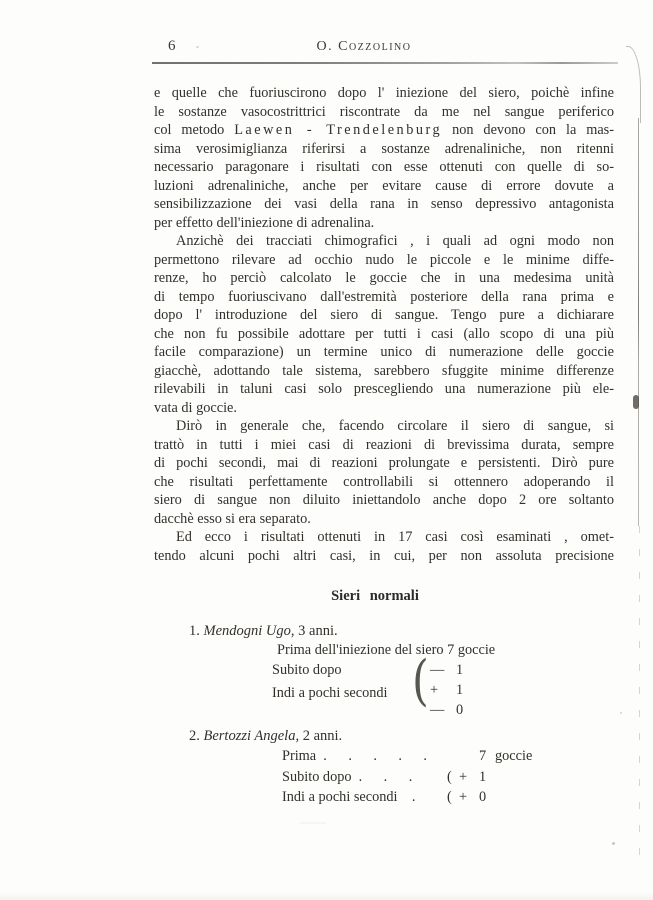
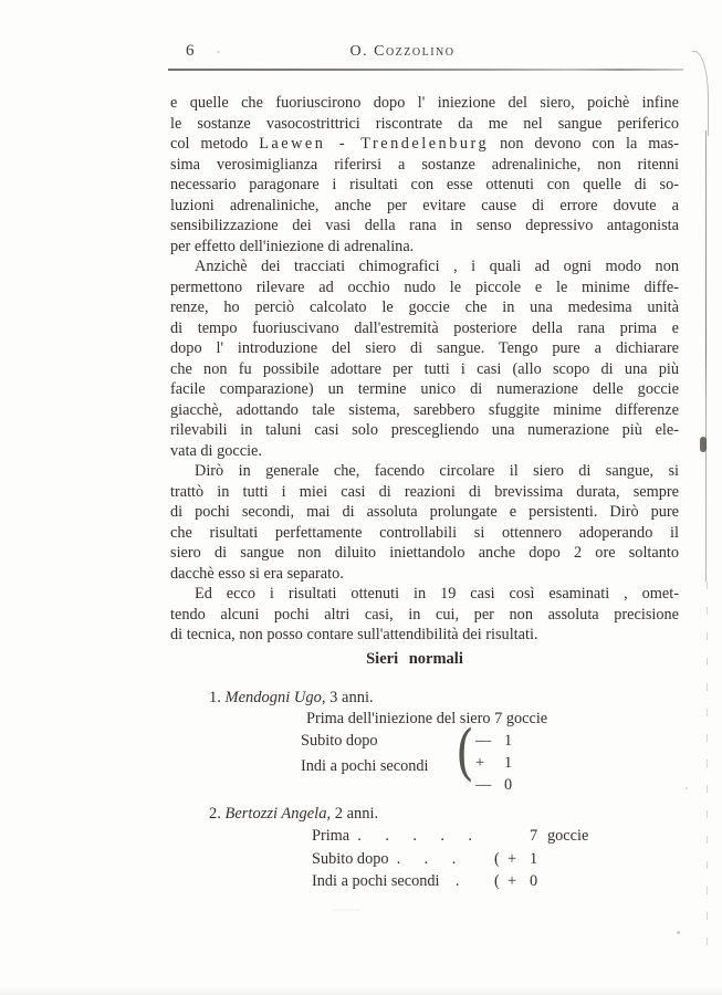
  6
  O. Cozzolino
  e quelle che fuoriuscirono dopo l' iniezione del siero, poichè infine
  le sostanze vasocostrittrici riscontrate da me nel sangue periferico
  col metodo Laewen - Trendelenburg non devono con la mas-
  sima verosimiglianza riferirsi a sostanze adrenaliniche, non ritenni
  necessario paragonare i risultati con esse ottenuti con quelle di so-
  luzioni adrenaliniche, anche per evitare cause di errore dovute a
  sensibilizzazione dei vasi della rana in senso depressivo antagonista
  per effetto dell'iniezione di adrenalina.
  Anzichè dei tracciati chimografici , i quali ad ogni modo non
  permettono rilevare ad occhio nudo le piccole e le minime diffe-
  renze, ho perciò calcolato le goccie che in una medesima unità
  di tempo fuoriuscivano dall'estremità posteriore della rana prima e
  dopo l' introduzione del siero di sangue. Tengo pure a dichiarare
  che non fu possibile adottare per tutti i casi (allo scopo di una più
  facile comparazione) un termine unico di numerazione delle goccie
  giacchè, adottando tale sistema, sarebbero sfuggite minime differenze
  rilevabili in taluni casi solo prescegliendo una numerazione più ele-
  vata di goccie.
  Dirò in generale che, facendo circolare il siero di sangue, si
  trattò in tutti i miei casi di reazioni di brevissima durata, sempre
- di pochi secondi, mai di reazioni prolungate e persistenti. Dirò pure
+ di pochi secondi, mai di assoluta prolungate e persistenti. Dirò pure
  che risultati perfettamente controllabili si ottennero adoperando il
  siero di sangue non diluito iniettandolo anche dopo 2 ore soltanto
  dacchè esso si era separato.
- Ed ecco i risultati ottenuti in 17 casi così esaminati , omet-
+ Ed ecco i risultati ottenuti in 19 casi così esaminati , omet-
  tendo alcuni pochi altri casi, in cui, per non assoluta precisione
+ di tecnica, non posso contare sull'attendibilità dei risultati.
  Sieri normali
  1. Mendogni Ugo, 3 anni.
  Prima dell'iniezione del siero 7 goccie
  Subito dopo
  Indi a pochi secondi
  (
  —
  1
  +
  1
  —
  0
  2. Bertozzi Angela, 2 anni.
  Prima . . . . .
  7
  goccie
  Subito dopo . . .
  (
  +
  1
  Indi a pochi secondi .
  (
  +
  0
